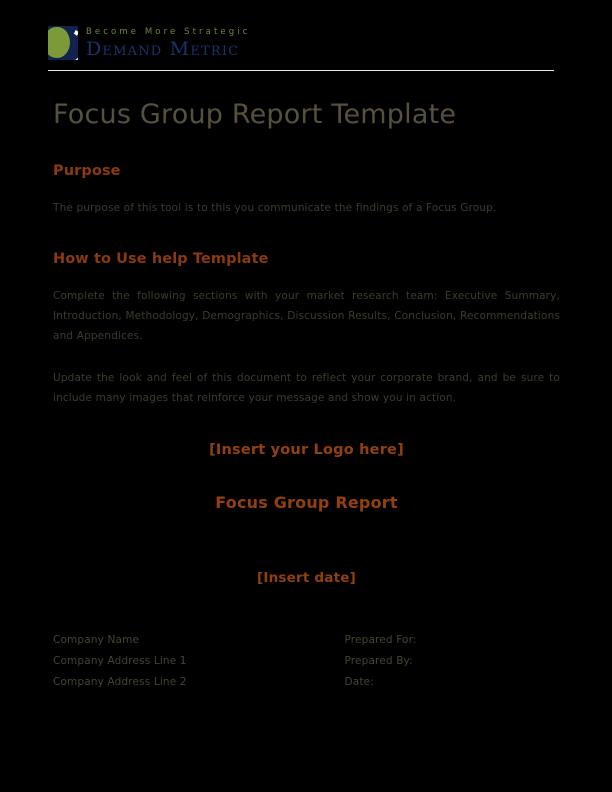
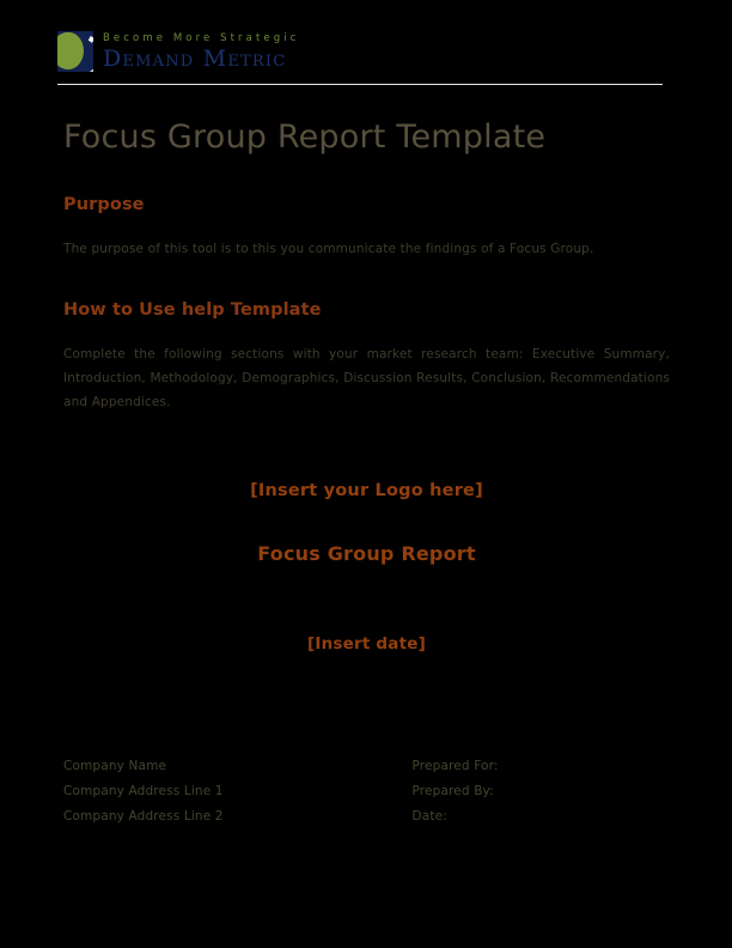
  Become More Strategic
  Demand Metric
  Focus Group Report Template
  Purpose
  The purpose of this tool is to this you communicate the findings of a Focus Group.
  How to Use help Template
  Complete the following sections with your market research team: Executive Summary, Introduction, Methodology, Demographics, Discussion Results, Conclusion, Recommendations and Appendices.
- Update the look and feel of this document to reflect your corporate brand, and be sure to include many images that reinforce your message and show you in action.
  [Insert your Logo here]
  Focus Group Report
  [Insert date]
  Company Name
  Company Address Line 1
  Company Address Line 2
  Prepared For:
  Prepared By:
  Date:
